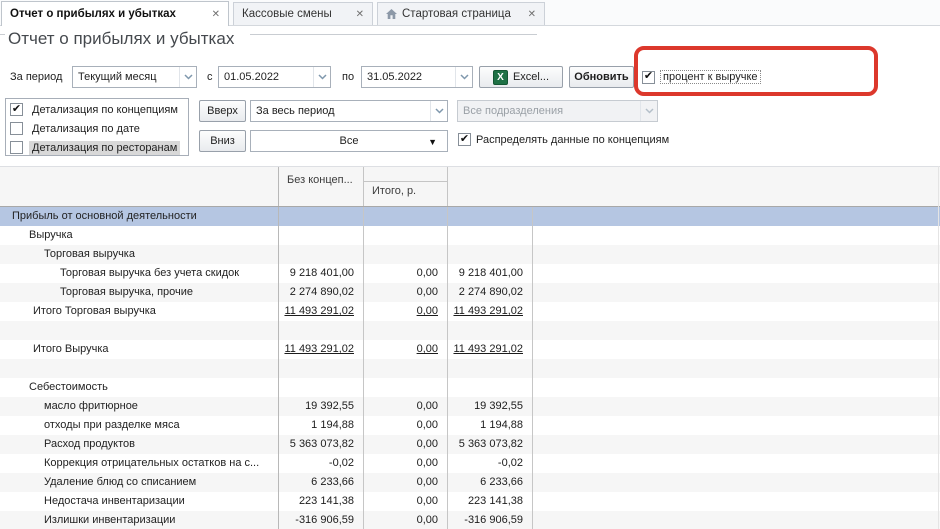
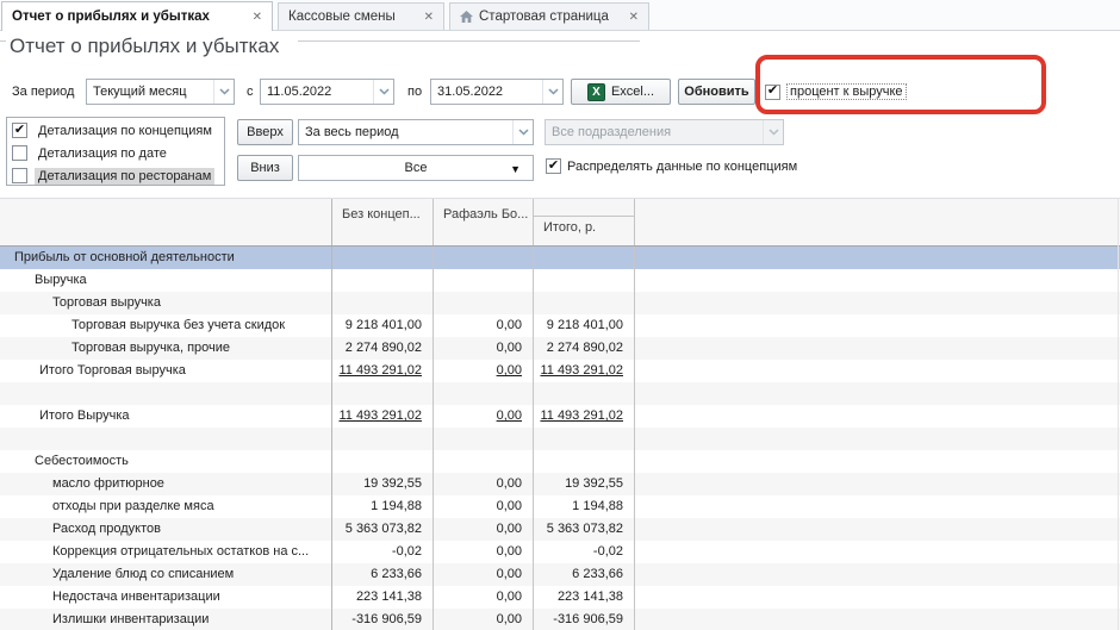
  Отчет о прибылях и убытках
  ✕
  Кассовые смены
  ✕
  Стартовая страница
  ✕
  Отчет о прибылях и убытках
  За период
  Текущий месяц
  с
- 01.05.2022
+ 11.05.2022
  по
  31.05.2022
  X
  Excel...
  Обновить
  ✔
  процент к выручке
  ✔
  Детализация по концепциям
  Детализация по дате
  Детализация по ресторанам
  Вверх
  Вниз
  За весь период
  Все подразделения
  Все
  ▼
  ✔
  Распределять данные по концепциям
  Без концеп...
+ Рафаэль Бо...
  Итого, р.
  Прибыль от основной деятельности
  Выручка
  Торговая выручка
  Торговая выручка без учета скидок
  9 218 401,00
  0,00
  9 218 401,00
  Торговая выручка, прочие
  2 274 890,02
  0,00
  2 274 890,02
  Итого Торговая выручка
  11 493 291,02
  0,00
  11 493 291,02
  Итого Выручка
  11 493 291,02
  0,00
  11 493 291,02
  Себестоимость
  масло фритюрное
  19 392,55
  0,00
  19 392,55
  отходы при разделке мяса
  1 194,88
  0,00
  1 194,88
  Расход продуктов
  5 363 073,82
  0,00
  5 363 073,82
  Коррекция отрицательных остатков на с...
  -0,02
  0,00
  -0,02
  Удаление блюд со списанием
  6 233,66
  0,00
  6 233,66
  Недостача инвентаризации
  223 141,38
  0,00
  223 141,38
  Излишки инвентаризации
  -316 906,59
  0,00
  -316 906,59
